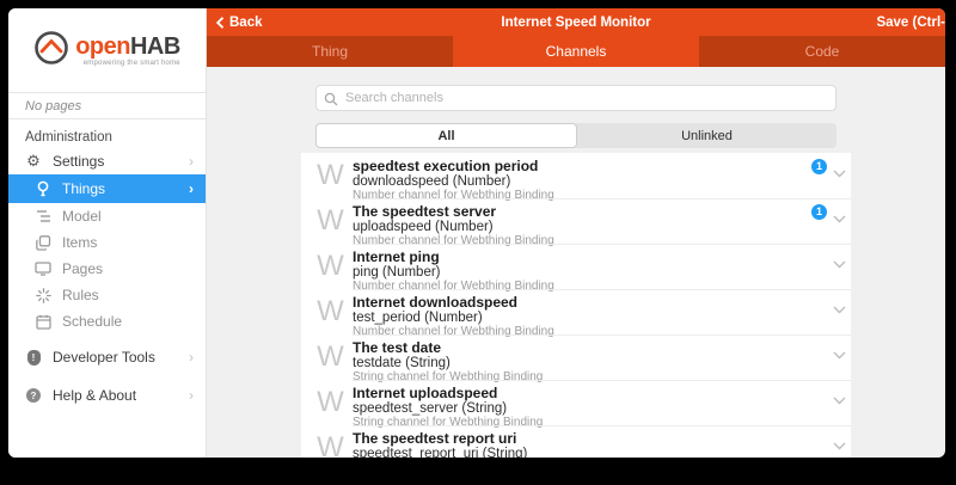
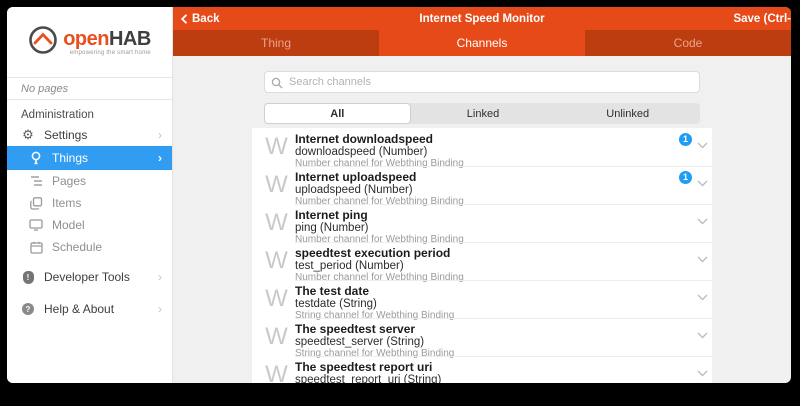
  openHAB
  No pages
  Administration
  ⚙
  Settings
  ›
  Things
  ›
- Model
+ Pages
  Items
- Pages
+ Model
- Rules
  Schedule
  !
  Developer Tools
  ›
  ?
  Help & About
  ›
  Back
  Internet Speed Monitor
  Save (Ctrl-
  Thing
  Channels
  Code
  Search channels
  All
+ Linked
  Unlinked
  W
- speedtest execution period
+ Internet downloadspeed
  downloadspeed (Number)
  Number channel for Webthing Binding
  1
  W
- The speedtest server
+ Internet uploadspeed
  uploadspeed (Number)
  Number channel for Webthing Binding
  1
  W
  Internet ping
  ping (Number)
  Number channel for Webthing Binding
  W
- Internet downloadspeed
+ speedtest execution period
  test_period (Number)
  Number channel for Webthing Binding
  W
  The test date
  testdate (String)
  String channel for Webthing Binding
  W
- Internet uploadspeed
+ The speedtest server
  speedtest_server (String)
  String channel for Webthing Binding
  W
  The speedtest report uri
  speedtest_report_uri (String)
